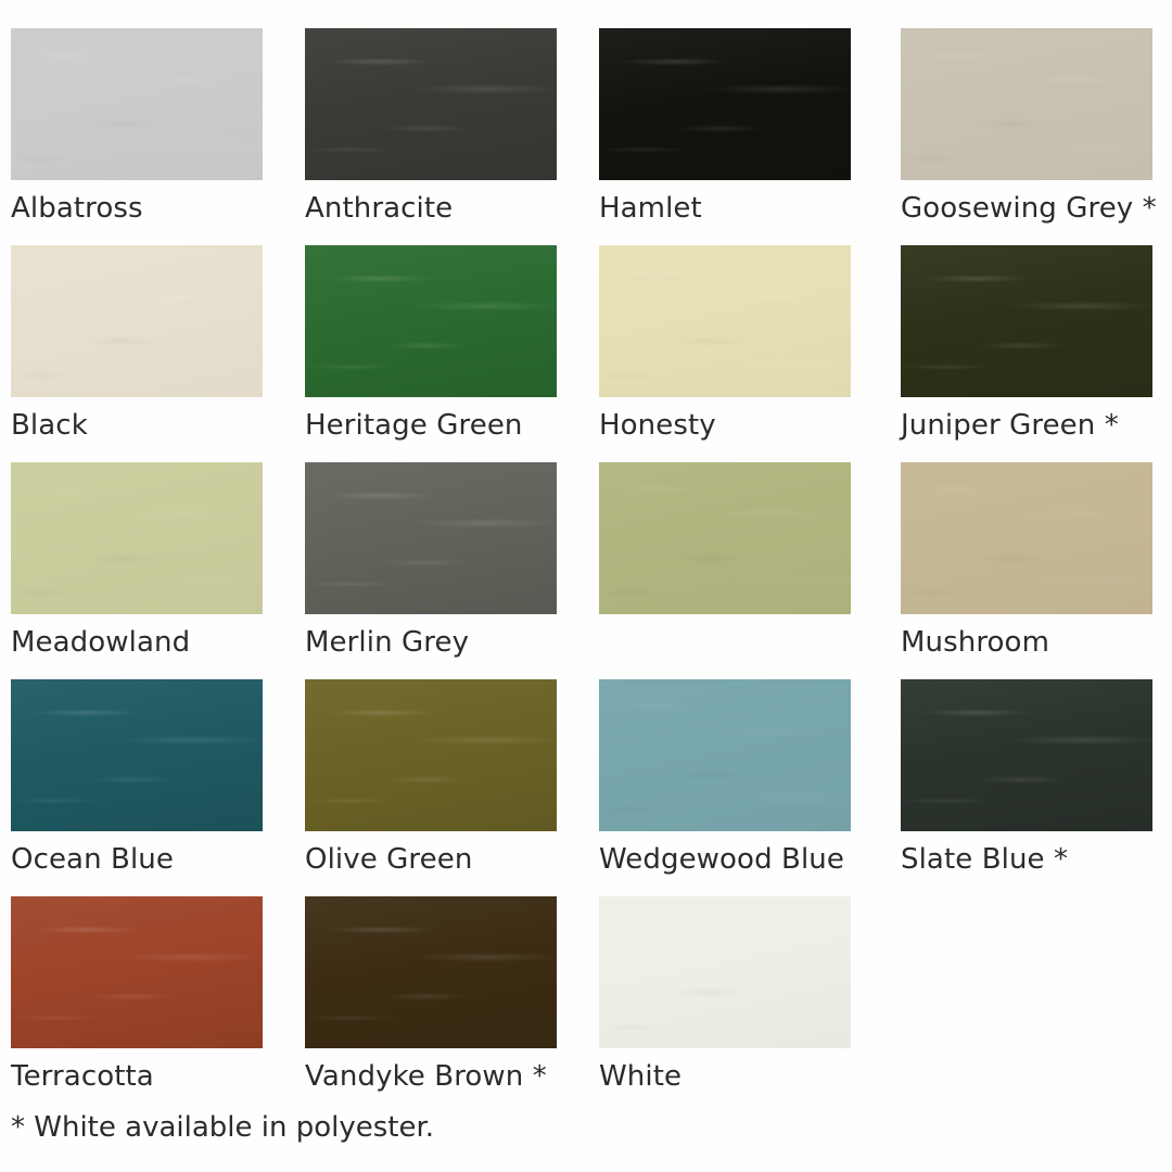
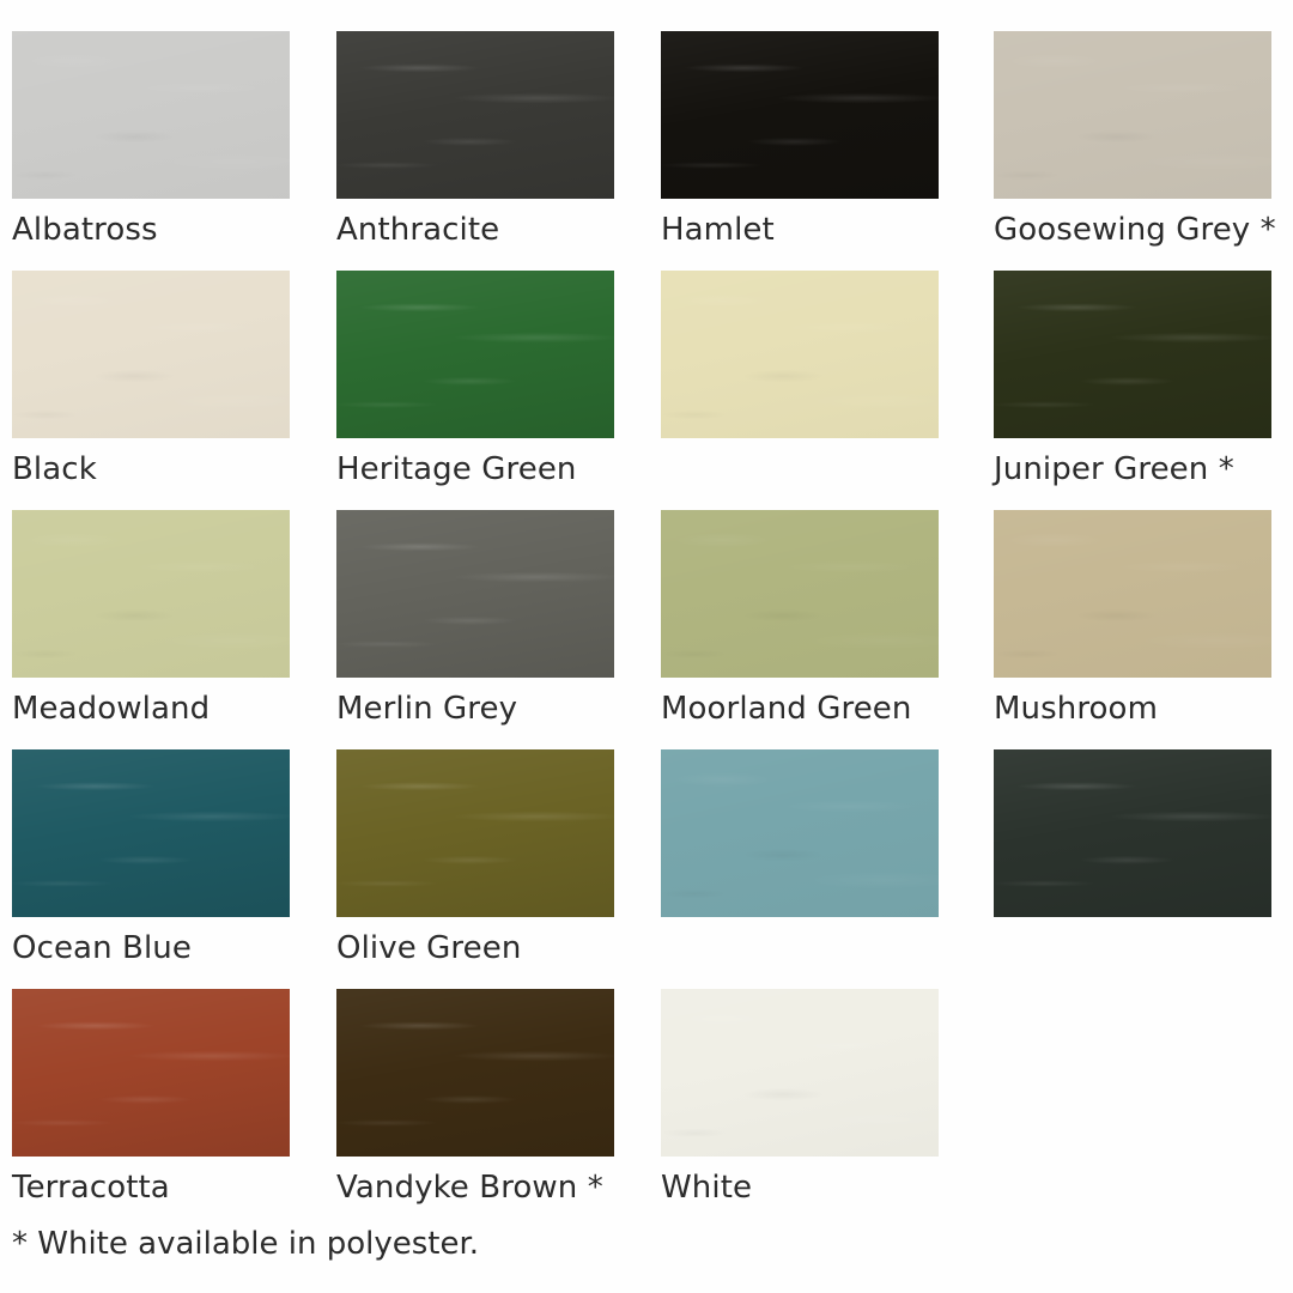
  Albatross
  Anthracite
  Hamlet
  Goosewing Grey *
  Black
  Heritage Green
- Honesty
  Juniper Green *
  Meadowland
  Merlin Grey
+ Moorland Green
  Mushroom
  Ocean Blue
  Olive Green
- Wedgewood Blue
- Slate Blue *
  Terracotta
  Vandyke Brown *
  White
  * White available in polyester.
